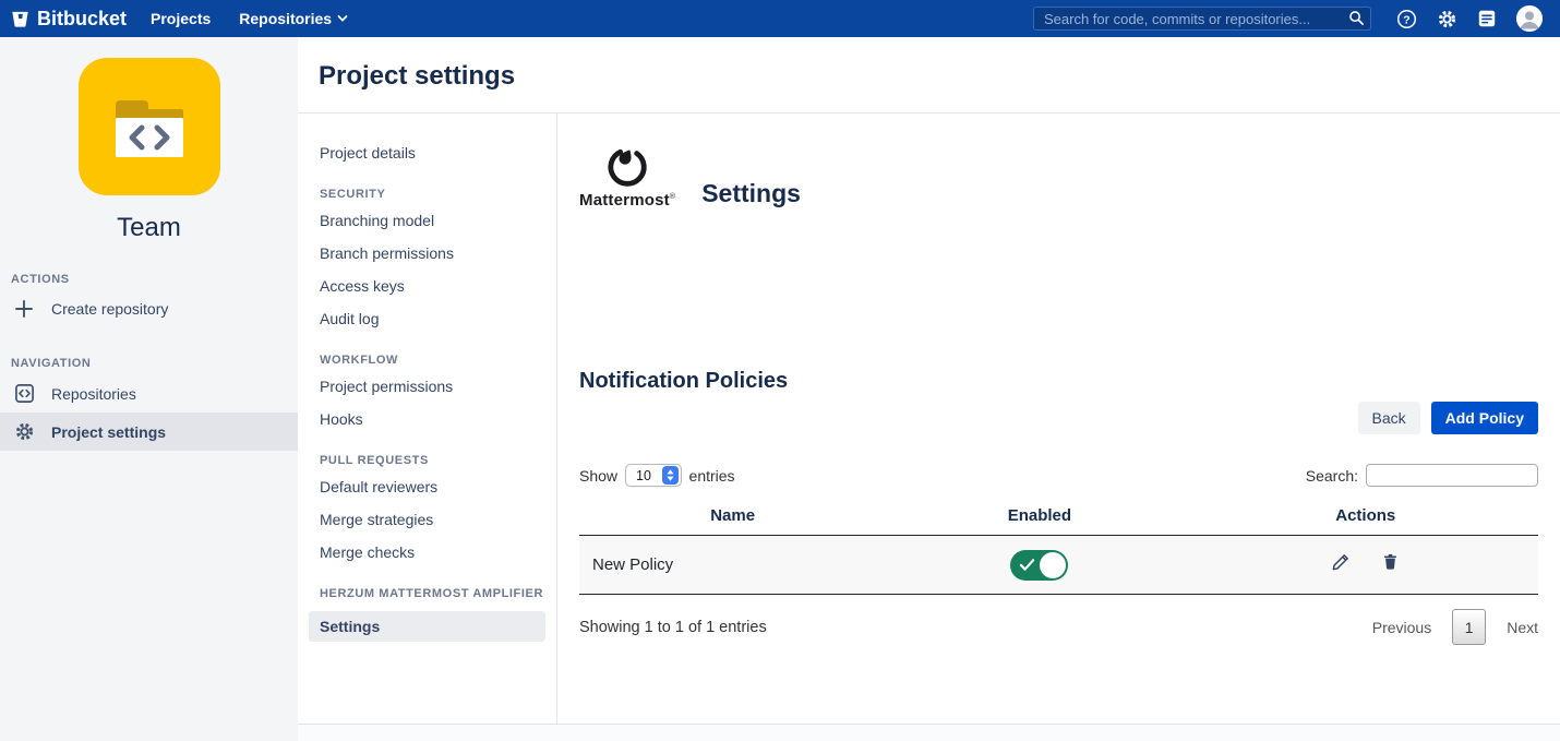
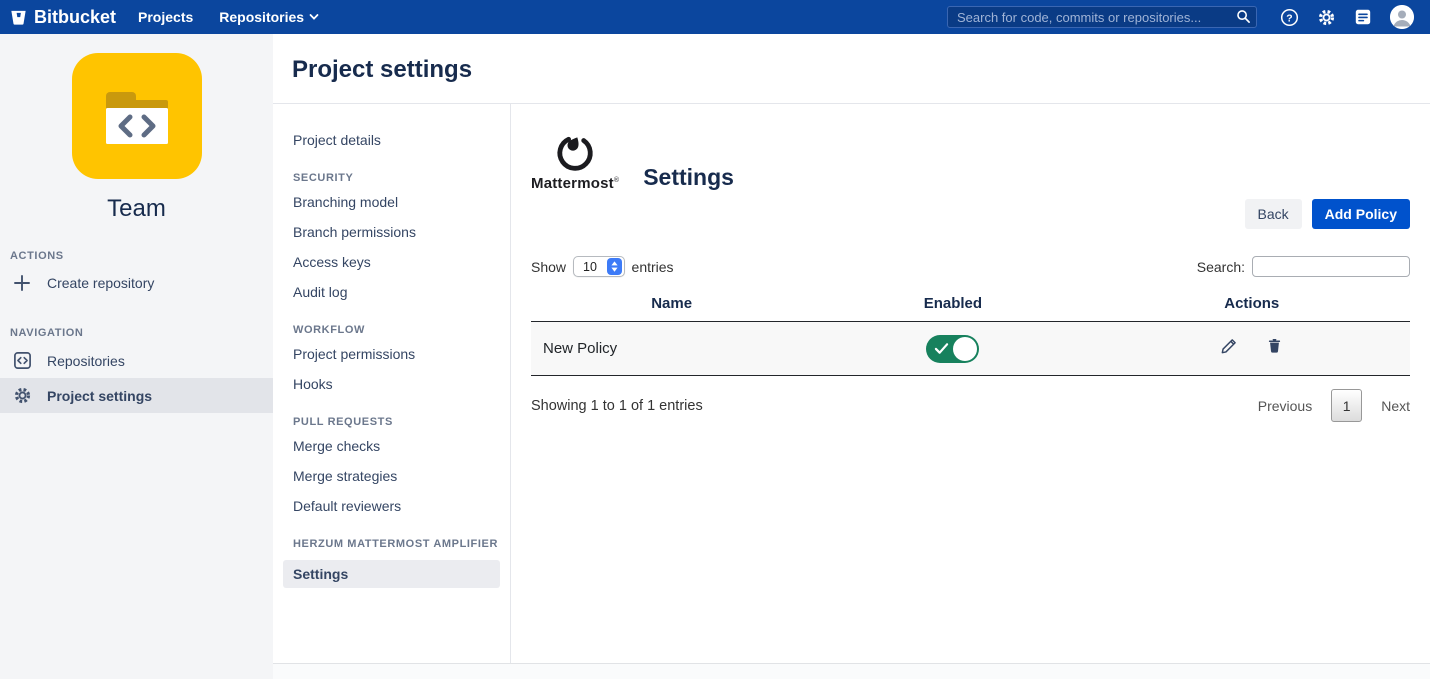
  Bitbucket
  Projects
  Repositories
  Search for code, commits or repositories...
  ?
  Team
  ACTIONS
  Create repository
  NAVIGATION
  Repositories
  Project settings
  Project settings
  Project details
  SECURITY
  Branching model
  Branch permissions
  Access keys
  Audit log
  WORKFLOW
  Project permissions
  Hooks
  PULL REQUESTS
- Default reviewers
+ Merge checks
  Merge strategies
- Merge checks
+ Default reviewers
  HERZUM MATTERMOST AMPLIFIER
  Settings
  Mattermost
  Settings
- Notification Policies
  Back
  Add Policy
  Show
  10
  entries
  Search:
  Name	Enabled	Actions
  New Policy
  Showing 1 to 1 of 1 entries
  Previous
  1
  Next
